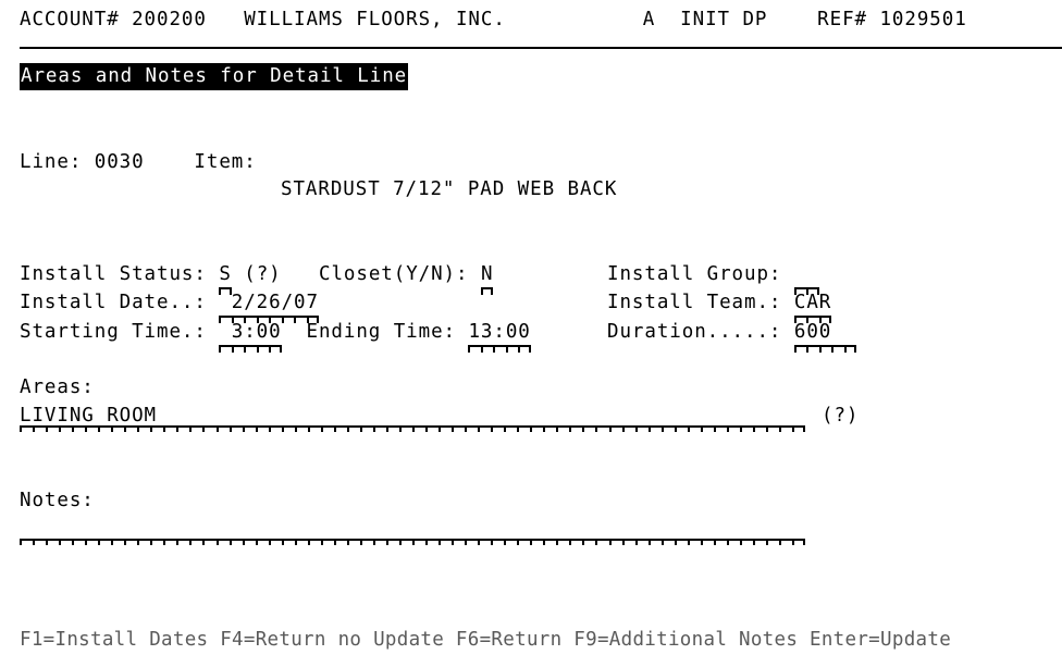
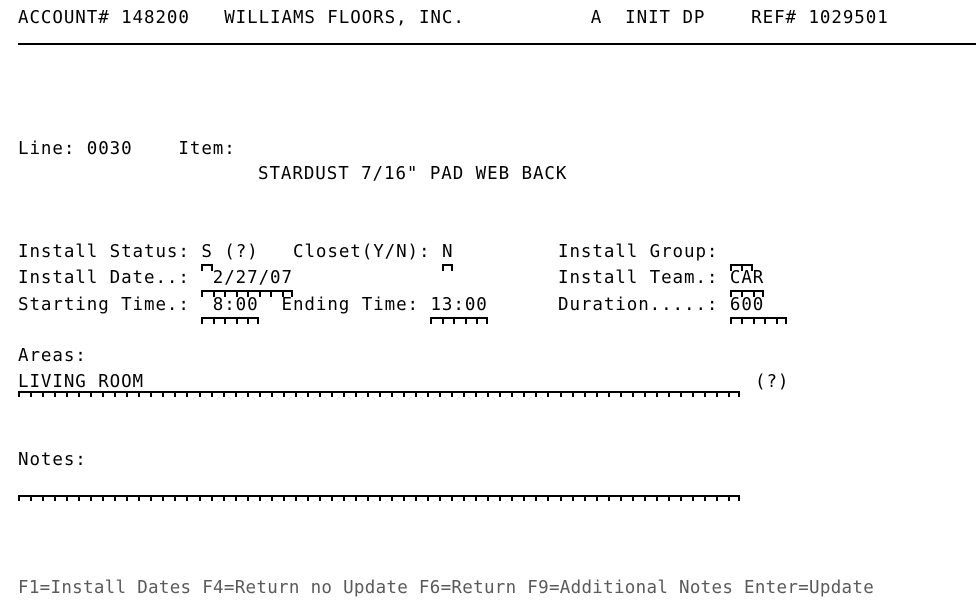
- ACCOUNT# 200200 WILLIAMS FLOORS, INC. A INIT DP REF# 1029501
+ ACCOUNT# 148200 WILLIAMS FLOORS, INC. A INIT DP REF# 1029501
- Areas and Notes for Detail Line
  Line: 0030 Item:
- STARDUST 7/12" PAD WEB BACK
+ STARDUST 7/16" PAD WEB BACK
  Install Status: S (?) Closet(Y/N): N
  Install Group:
- Install Date..: 2/26/07
+ Install Date..: 2/27/07
  Install Team.: CAR
- Starting Time.: 3:00 Ending Time: 13:00
+ Starting Time.: 8:00 Ending Time: 13:00
  Duration.....: 600
  Areas:
  LIVING ROOM
  (?)
  Notes:
  F1=Install Dates F4=Return no Update F6=Return F9=Additional Notes Enter=Update
